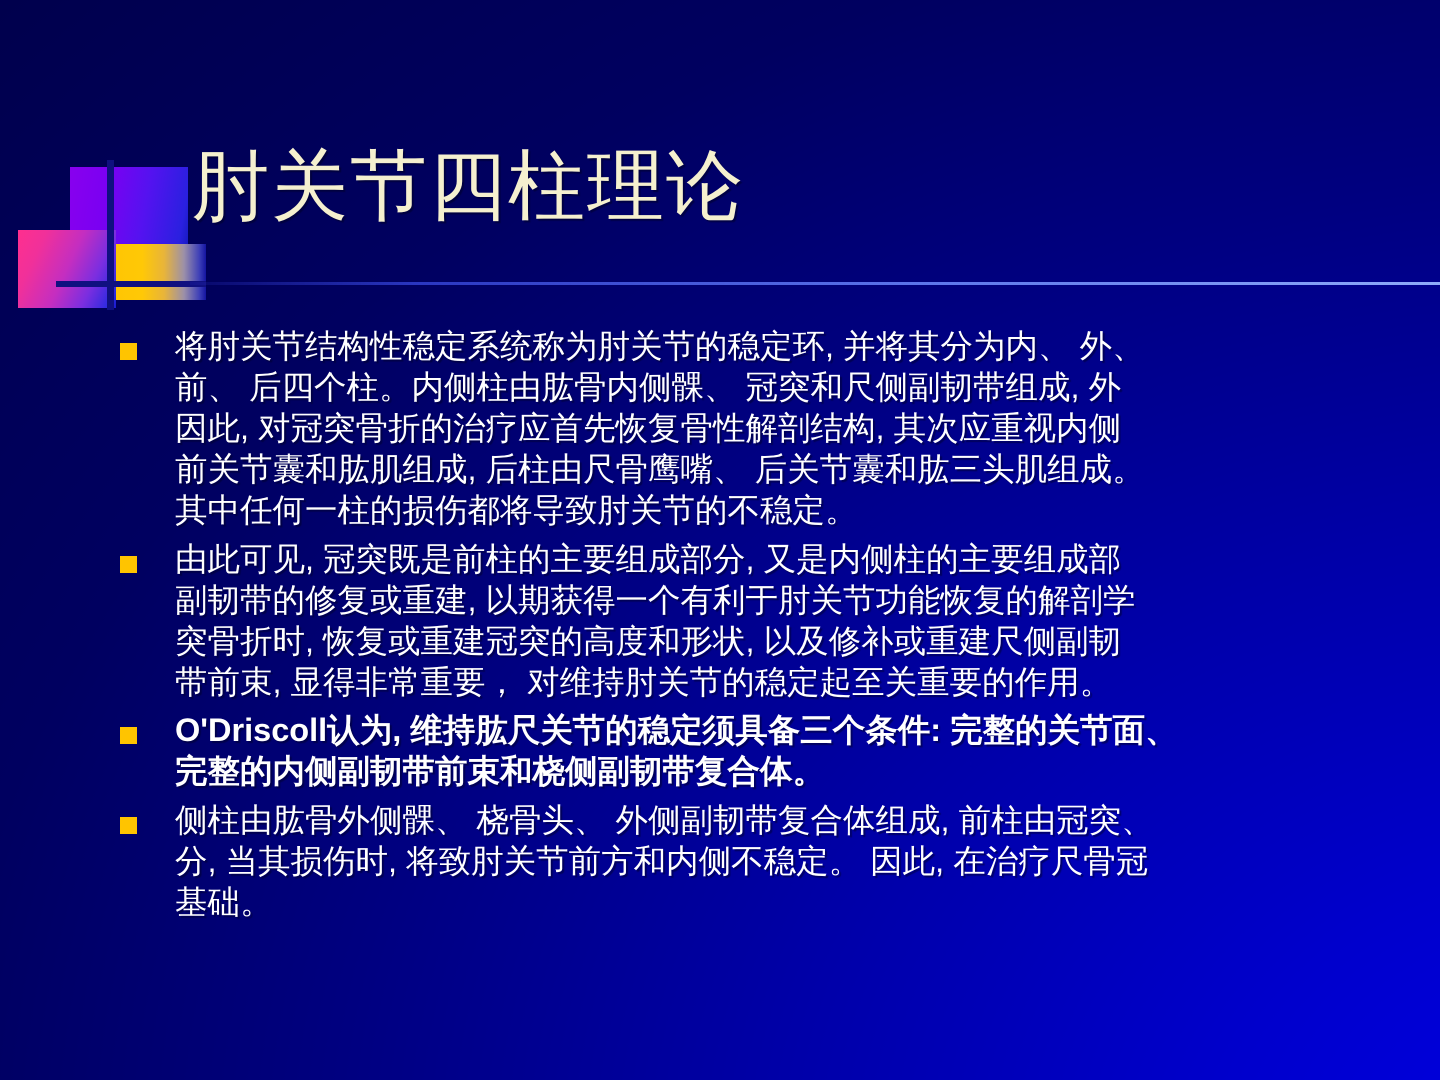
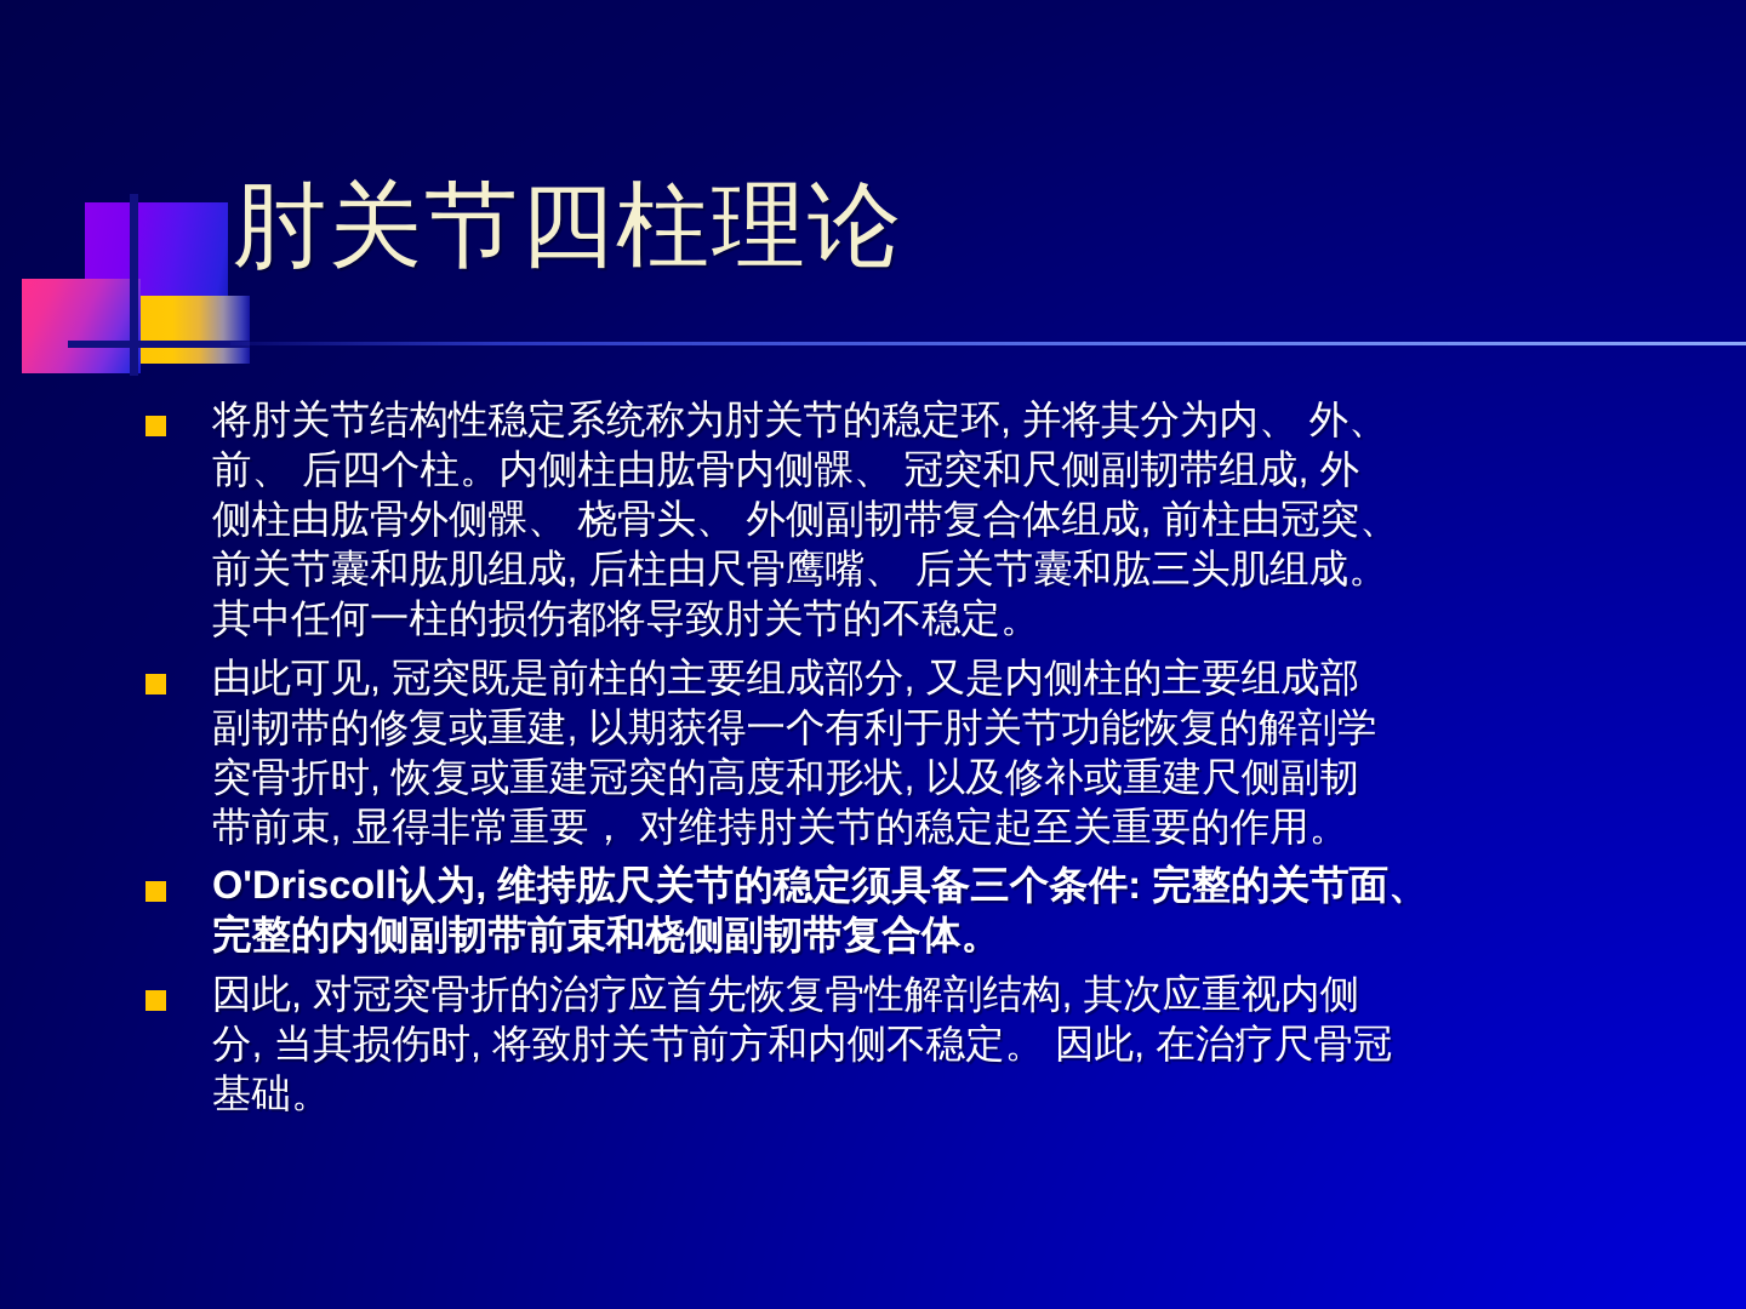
  肘关节四柱理论
  将肘关节结构性稳定系统称为肘关节的稳定环, 并将其分为内、 外、
  前、 后四个柱。内侧柱由肱骨内侧髁、 冠突和尺侧副韧带组成, 外
- 因此, 对冠突骨折的治疗应首先恢复骨性解剖结构, 其次应重视内侧
+ 侧柱由肱骨外侧髁、 桡骨头、 外侧副韧带复合体组成, 前柱由冠突、
  前关节囊和肱肌组成, 后柱由尺骨鹰嘴、 后关节囊和肱三头肌组成。
  其中任何一柱的损伤都将导致肘关节的不稳定。
  由此可见, 冠突既是前柱的主要组成部分, 又是内侧柱的主要组成部
  副韧带的修复或重建, 以期获得一个有利于肘关节功能恢复的解剖学
  突骨折时, 恢复或重建冠突的高度和形状, 以及修补或重建尺侧副韧
  带前束, 显得非常重要， 对维持肘关节的稳定起至关重要的作用。
  O'Driscoll认为, 维持肱尺关节的稳定须具备三个条件: 完整的关节面、
  完整的内侧副韧带前束和桡侧副韧带复合体。
- 侧柱由肱骨外侧髁、 桡骨头、 外侧副韧带复合体组成, 前柱由冠突、
+ 因此, 对冠突骨折的治疗应首先恢复骨性解剖结构, 其次应重视内侧
  分, 当其损伤时, 将致肘关节前方和内侧不稳定。 因此, 在治疗尺骨冠
  基础。
